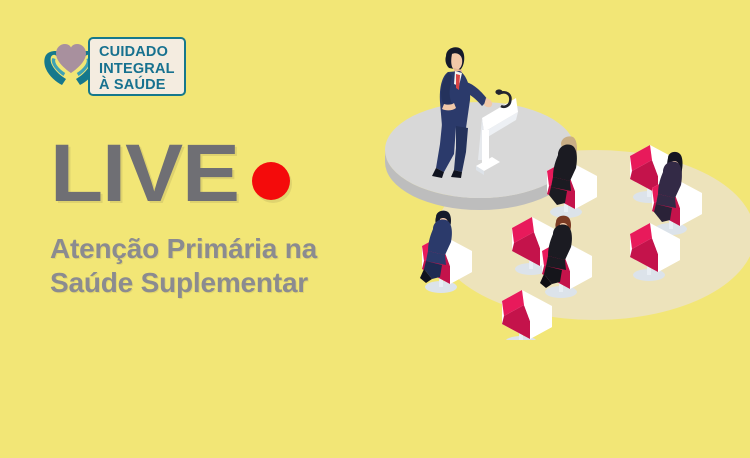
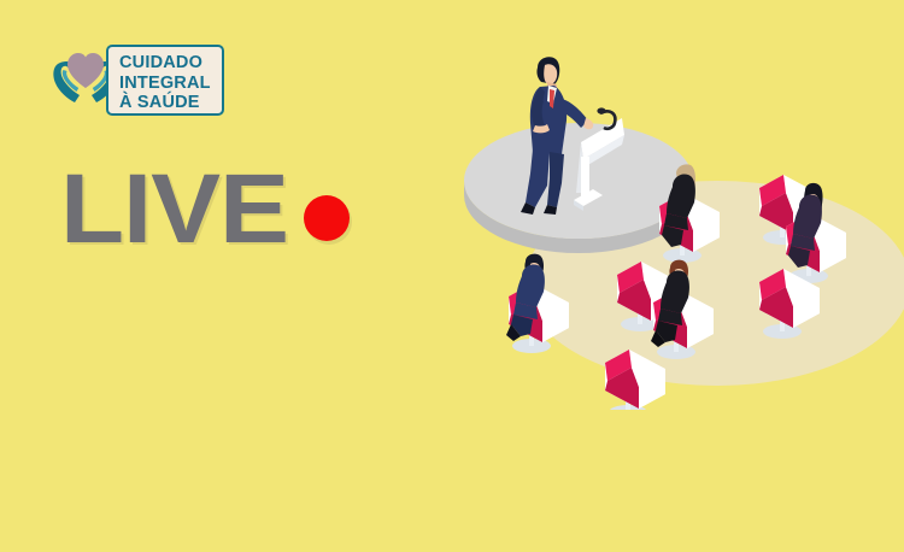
  CUIDADO
  INTEGRAL
  À SAÚDE
  LIVE
- Atenção Primária na
- Saúde Suplementar
